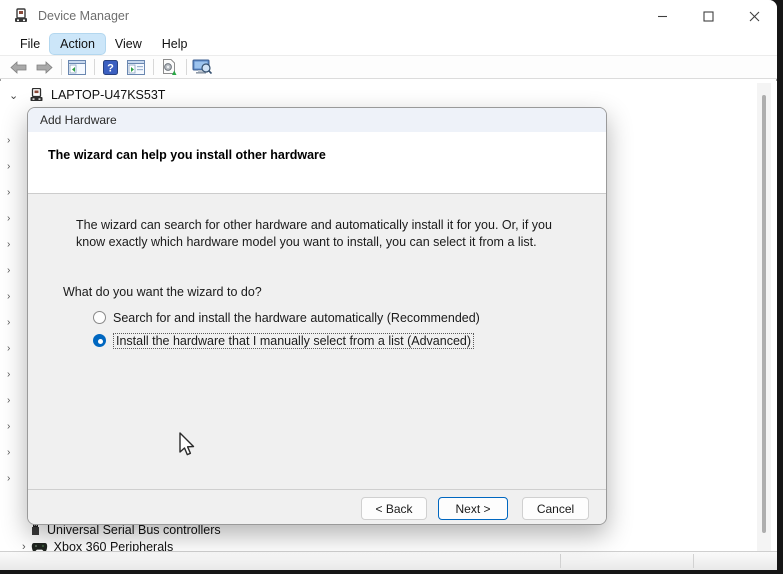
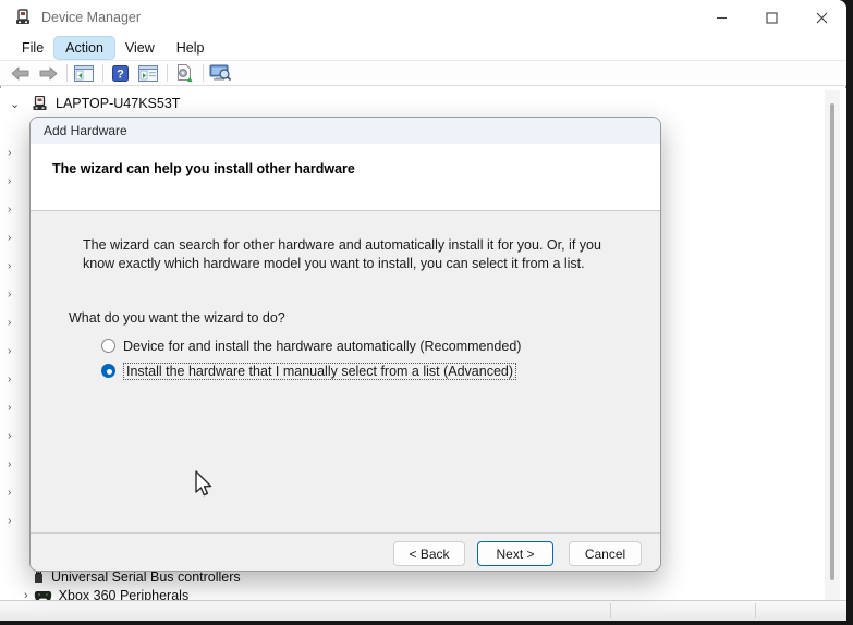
  Device Manager
  File
  Action
  View
  Help
  ?
  ⌄
  LAPTOP-U47KS53T
  ›
  ›
  ›
  ›
  ›
  ›
  ›
  ›
  ›
  ›
  ›
  ›
  ›
  ›
  Universal Serial Bus controllers
  ›
  Xbox 360 Peripherals
  Add Hardware
  The wizard can help you install other hardware
  The wizard can search for other hardware and automatically install it for you. Or, if you
  know exactly which hardware model you want to install, you can select it from a list.
  What do you want the wizard to do?
- Search for and install the hardware automatically (Recommended)
+ Device for and install the hardware automatically (Recommended)
  Install the hardware that I manually select from a list (Advanced)
  < Back
  Next >
  Cancel
